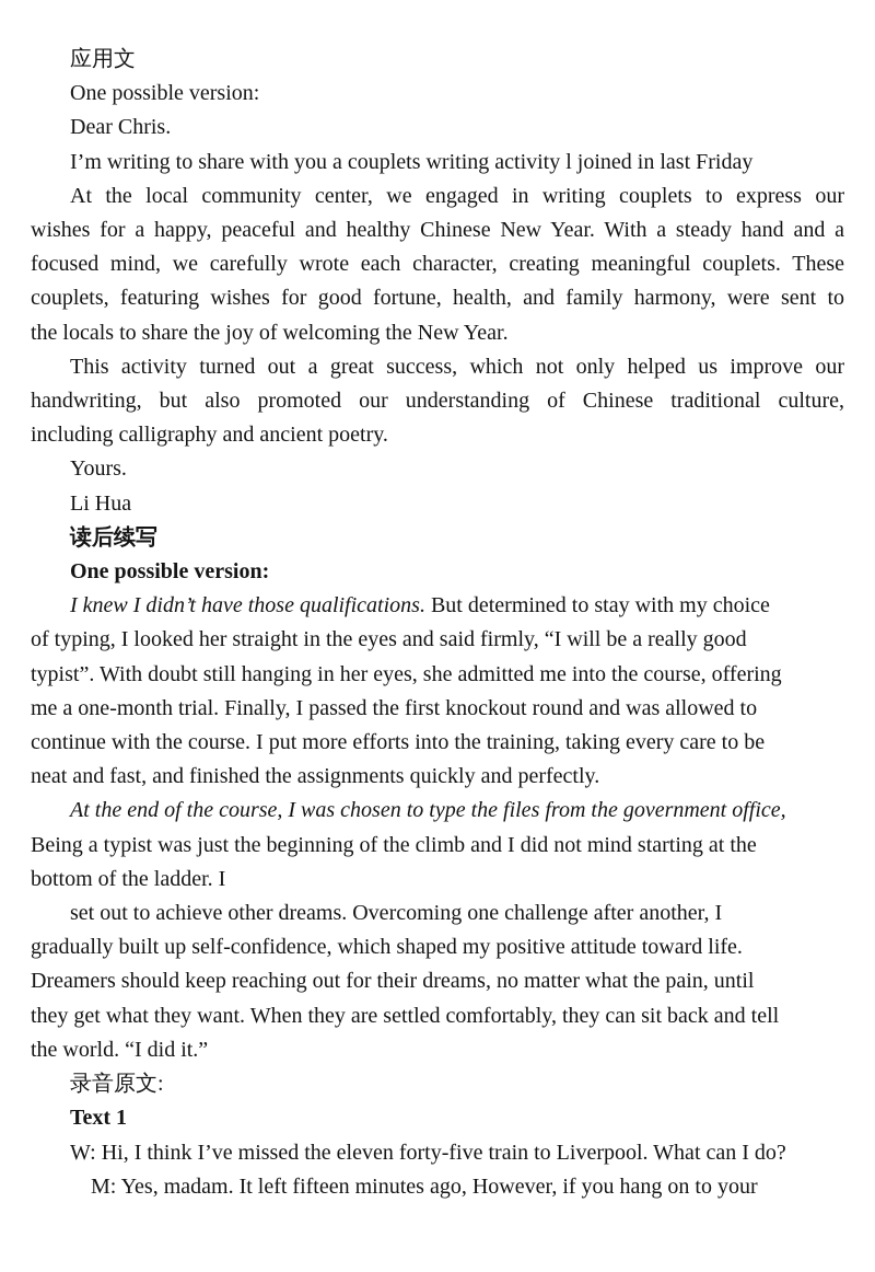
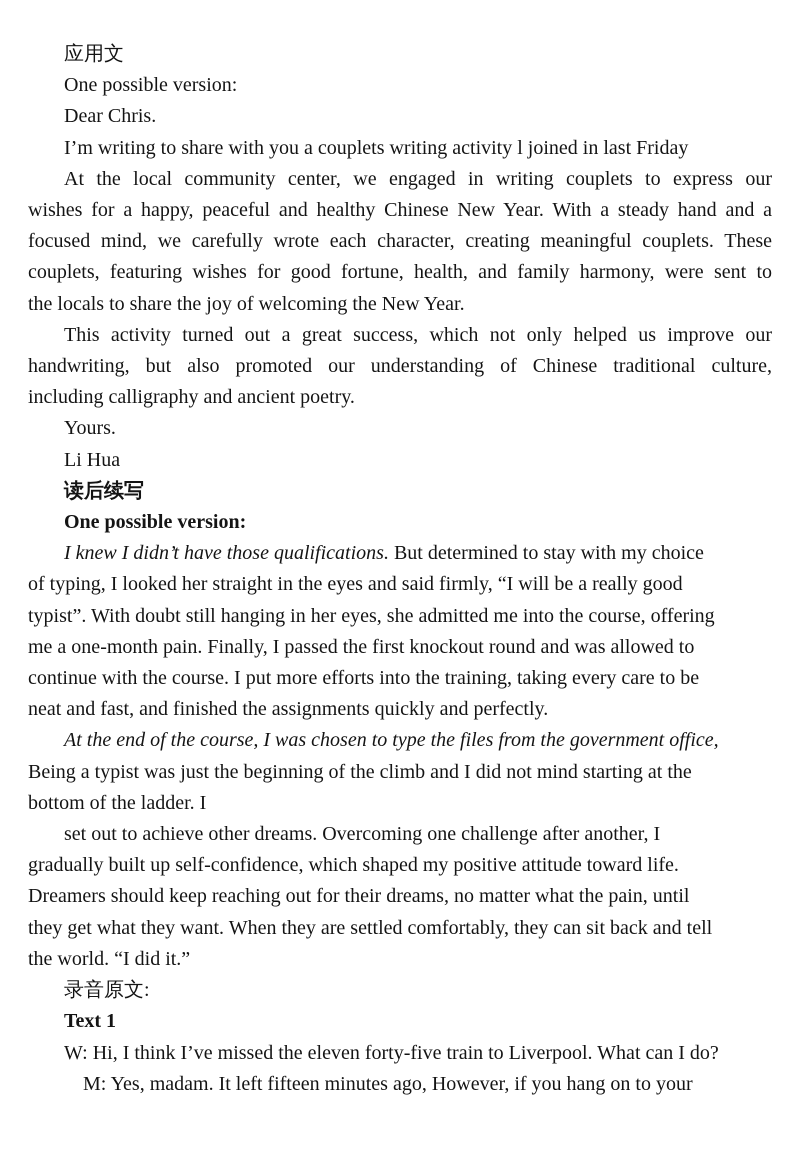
  应用文
  One possible version:
  Dear Chris.
  I’m writing to share with you a couplets writing activity l joined in last Friday
  At the local community center, we engaged in writing couplets to express our
  wishes for a happy, peaceful and healthy Chinese New Year. With a steady hand and a
  focused mind, we carefully wrote each character, creating meaningful couplets. These
  couplets, featuring wishes for good fortune, health, and family harmony, were sent to
  the locals to share the joy of welcoming the New Year.
  This activity turned out a great success, which not only helped us improve our
  handwriting, but also promoted our understanding of Chinese traditional culture,
  including calligraphy and ancient poetry.
  Yours.
  Li Hua
  读后续写
  One possible version:
  I knew I didn’t have those qualifications. But determined to stay with my choice
  of typing, I looked her straight in the eyes and said firmly, “I will be a really good
  typist”. With doubt still hanging in her eyes, she admitted me into the course, offering
- me a one-month trial. Finally, I passed the first knockout round and was allowed to
+ me a one-month pain. Finally, I passed the first knockout round and was allowed to
  continue with the course. I put more efforts into the training, taking every care to be
  neat and fast, and finished the assignments quickly and perfectly.
  At the end of the course, I was chosen to type the files from the government office,
  Being a typist was just the beginning of the climb and I did not mind starting at the
  bottom of the ladder. I
  set out to achieve other dreams. Overcoming one challenge after another, I
  gradually built up self-confidence, which shaped my positive attitude toward life.
  Dreamers should keep reaching out for their dreams, no matter what the pain, until
  they get what they want. When they are settled comfortably, they can sit back and tell
  the world. “I did it.”
  录音原文:
  Text 1
  W: Hi, I think I’ve missed the eleven forty-five train to Liverpool. What can I do?
  M: Yes, madam. It left fifteen minutes ago, However, if you hang on to your
